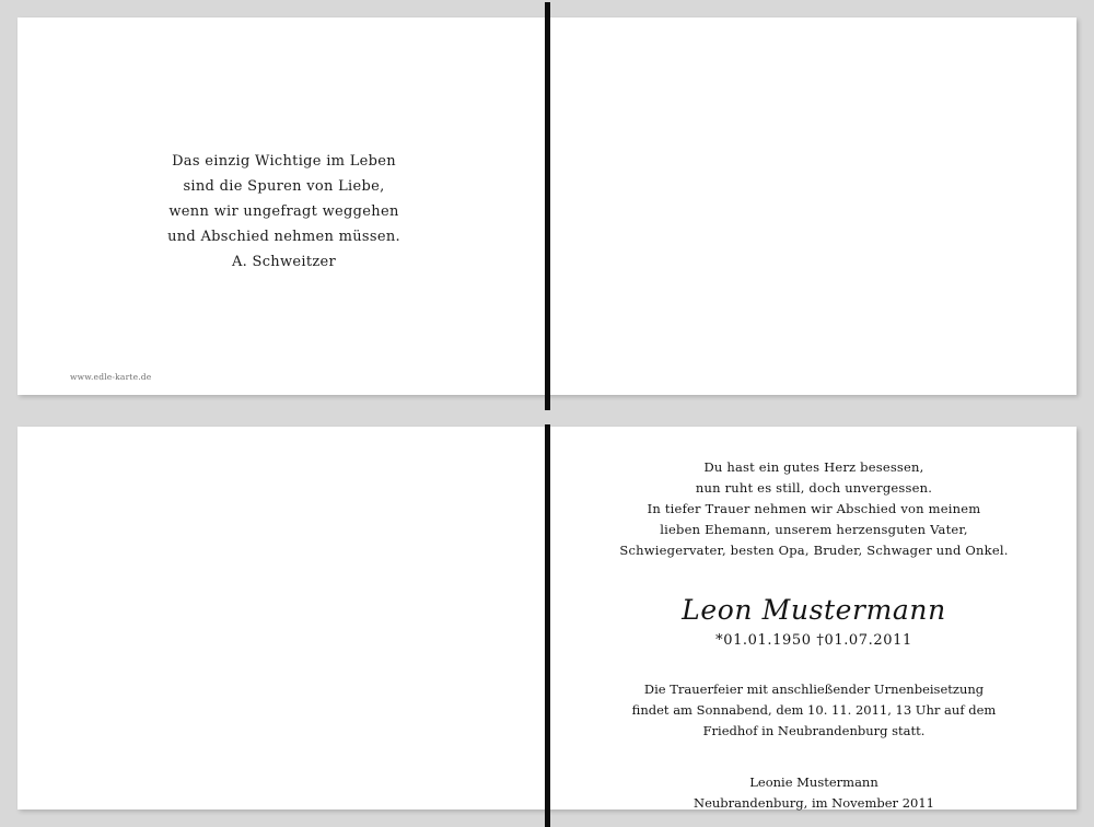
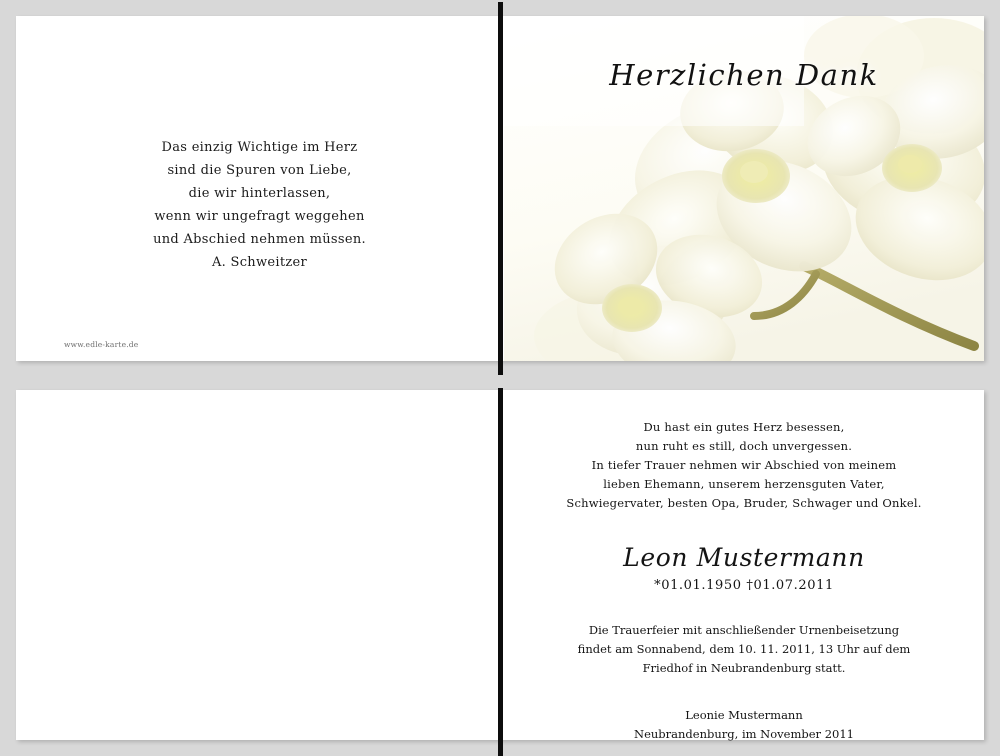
- Das einzig Wichtige im Leben
+ Das einzig Wichtige im Herz
  sind die Spuren von Liebe,
+ die wir hinterlassen,
  wenn wir ungefragt weggehen
  und Abschied nehmen müssen.
  A. Schweitzer
  www.edle-karte.de
+ Herzlichen Dank
  Du hast ein gutes Herz besessen,
  nun ruht es still, doch unvergessen.
  In tiefer Trauer nehmen wir Abschied von meinem
  lieben Ehemann, unserem herzensguten Vater,
  Schwiegervater, besten Opa, Bruder, Schwager und Onkel.
  Leon Mustermann
  *01.01.1950 †01.07.2011
  Die Trauerfeier mit anschließender Urnenbeisetzung
  findet am Sonnabend, dem 10. 11. 2011, 13 Uhr auf dem
  Friedhof in Neubrandenburg statt.
  Leonie Mustermann
  Neubrandenburg, im November 2011
